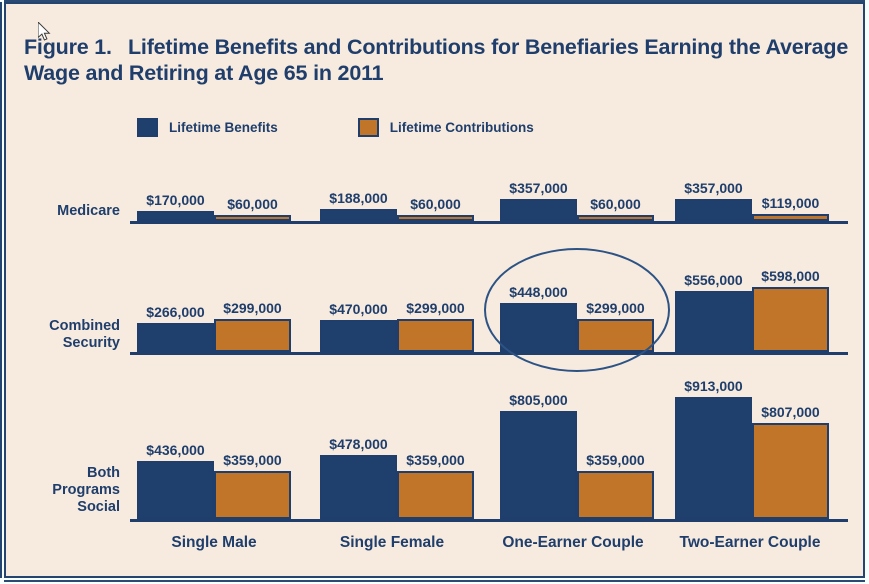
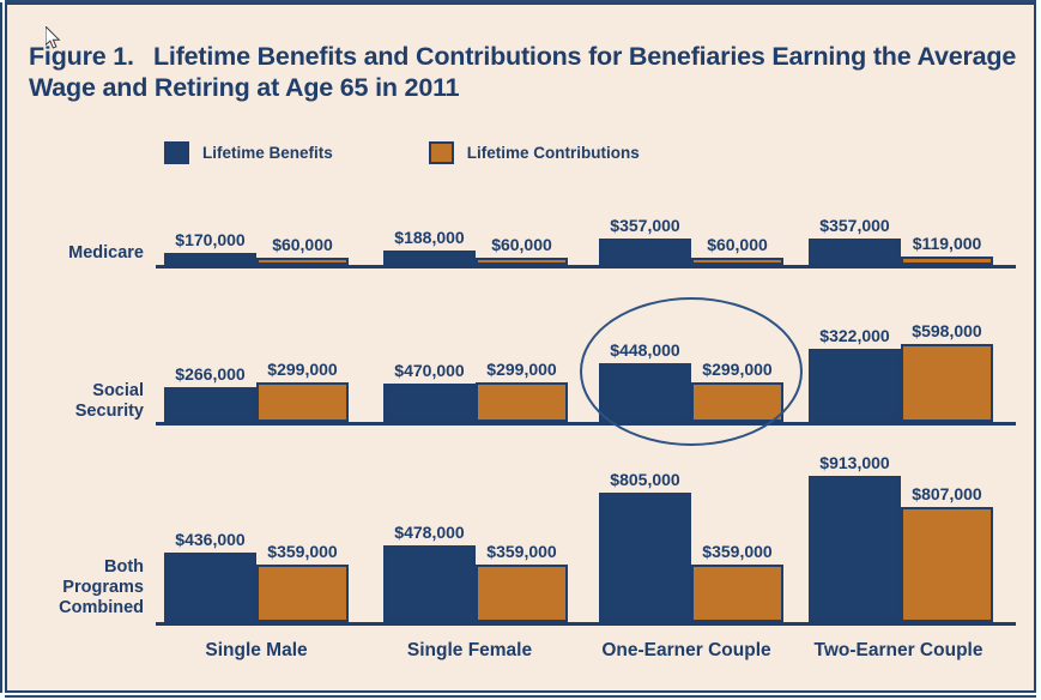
  Figure 1. Lifetime Benefits and Contributions for Benefiaries Earning the Average Wage and Retiring at Age 65 in 2011
  Lifetime Benefits
  Lifetime Contributions
  Medicare
- Combined
+ Social
  Security
  Both
  Programs
- Social
+ Combined
  $170,000
  $60,000
  $188,000
  $60,000
  $357,000
  $60,000
  $357,000
  $119,000
  $266,000
  $299,000
  $470,000
  $299,000
  $448,000
  $299,000
- $556,000
+ $322,000
  $598,000
  $436,000
  $359,000
  $478,000
  $359,000
  $805,000
  $359,000
  $913,000
  $807,000
  Single Male
  Single Female
  One-Earner Couple
  Two-Earner Couple
